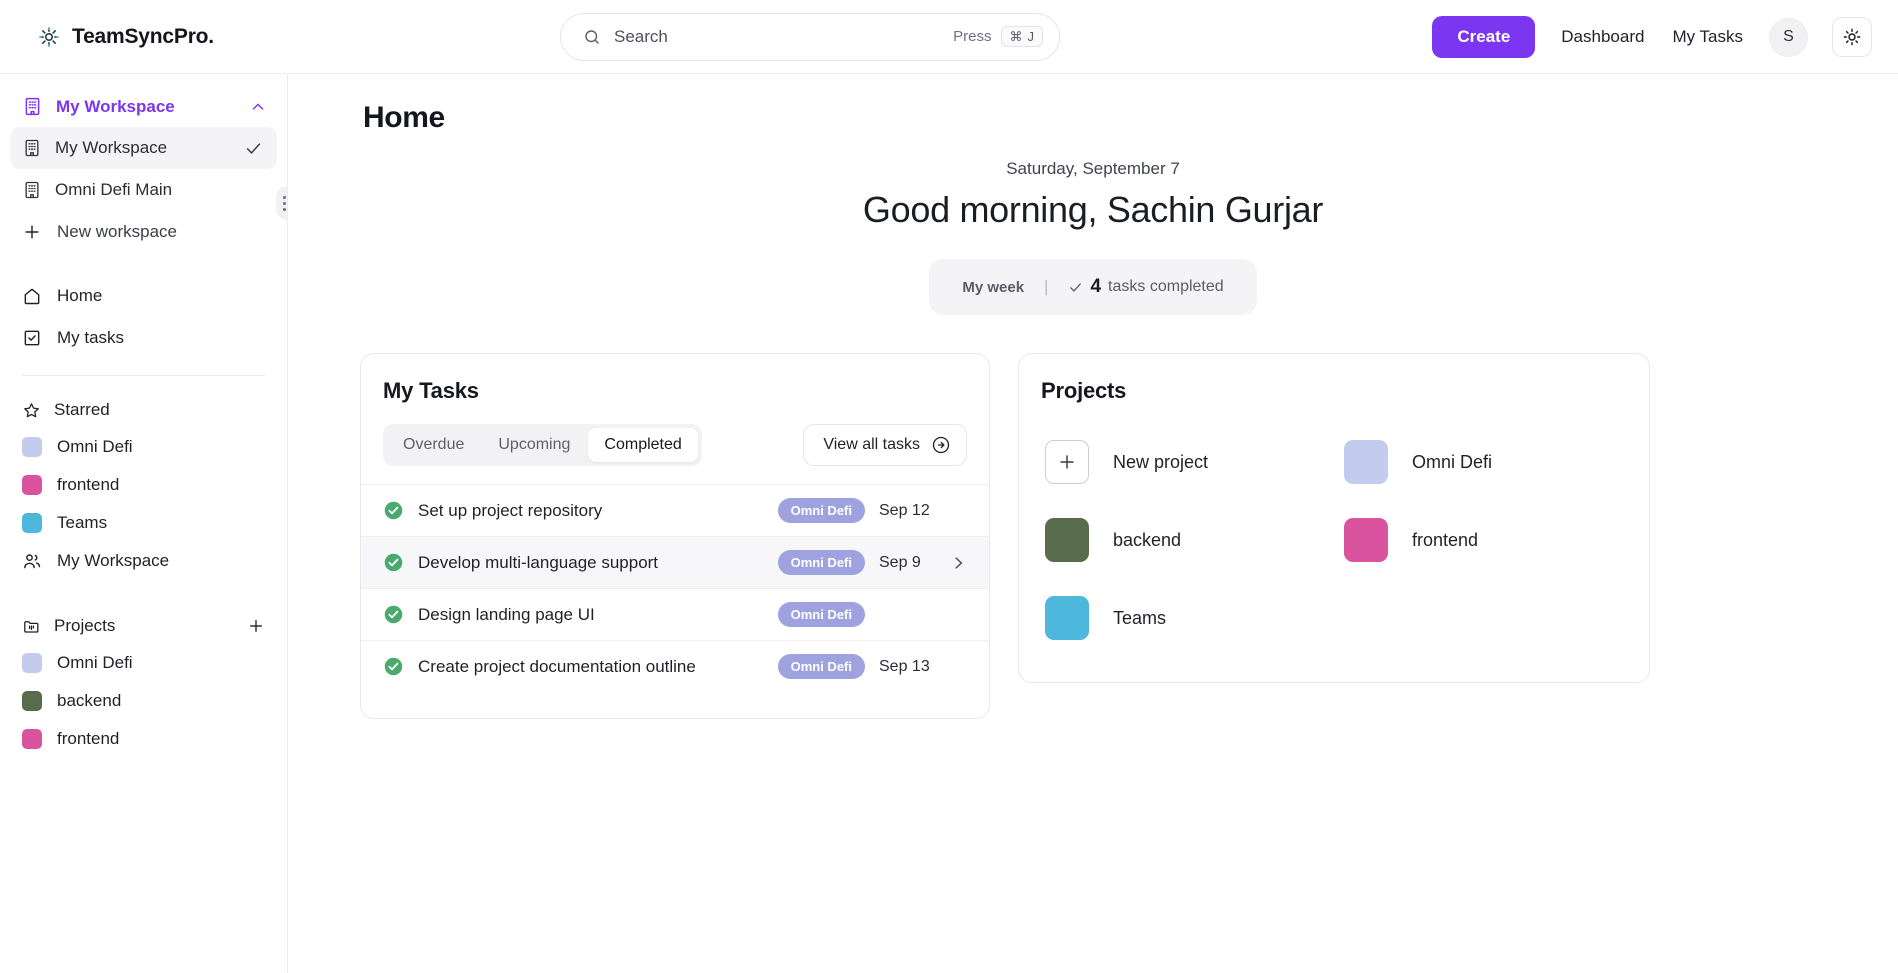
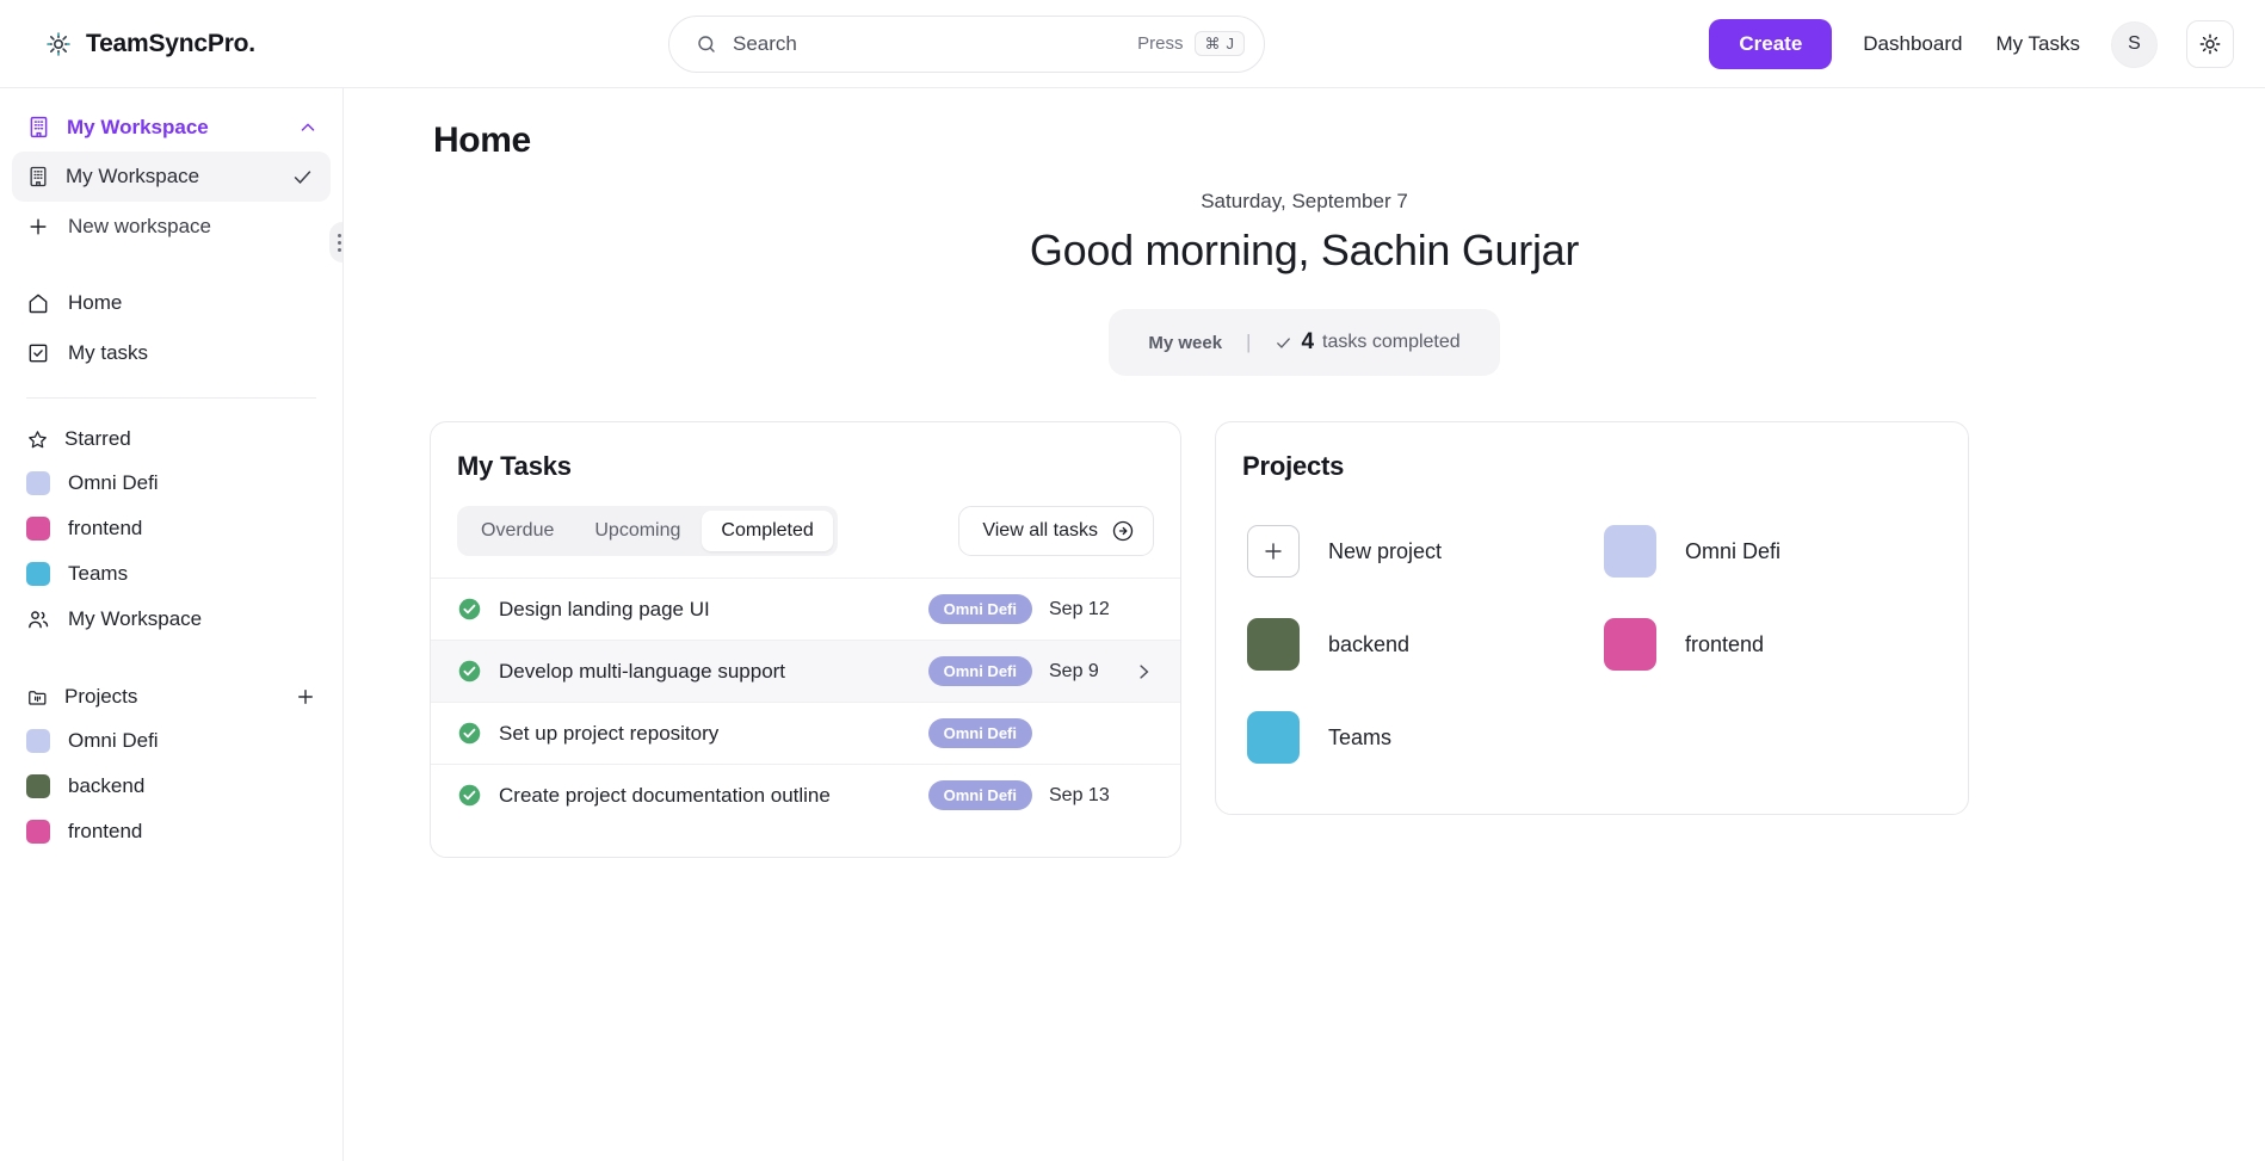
  TeamSyncPro.
  Search
  Press
  ⌘
  J
  Create
  Dashboard
  My Tasks
  S
  My Workspace
  My Workspace
- Omni Defi Main
  New workspace
  Home
  My tasks
  Starred
  Omni Defi
  frontend
  Teams
  My Workspace
  Projects
  Omni Defi
  backend
  frontend
  Home
  Saturday, September 7
  Good morning, Sachin Gurjar
  My week
  |
  4
  tasks completed
  My Tasks
  Overdue
  Upcoming
  Completed
  View all tasks
- Set up project repository
+ Design landing page UI
  Omni Defi
  Sep 12
  Develop multi-language support
  Omni Defi
  Sep 9
- Design landing page UI
+ Set up project repository
  Omni Defi
  Create project documentation outline
  Omni Defi
  Sep 13
  Projects
  New project
  Omni Defi
  backend
  frontend
  Teams
